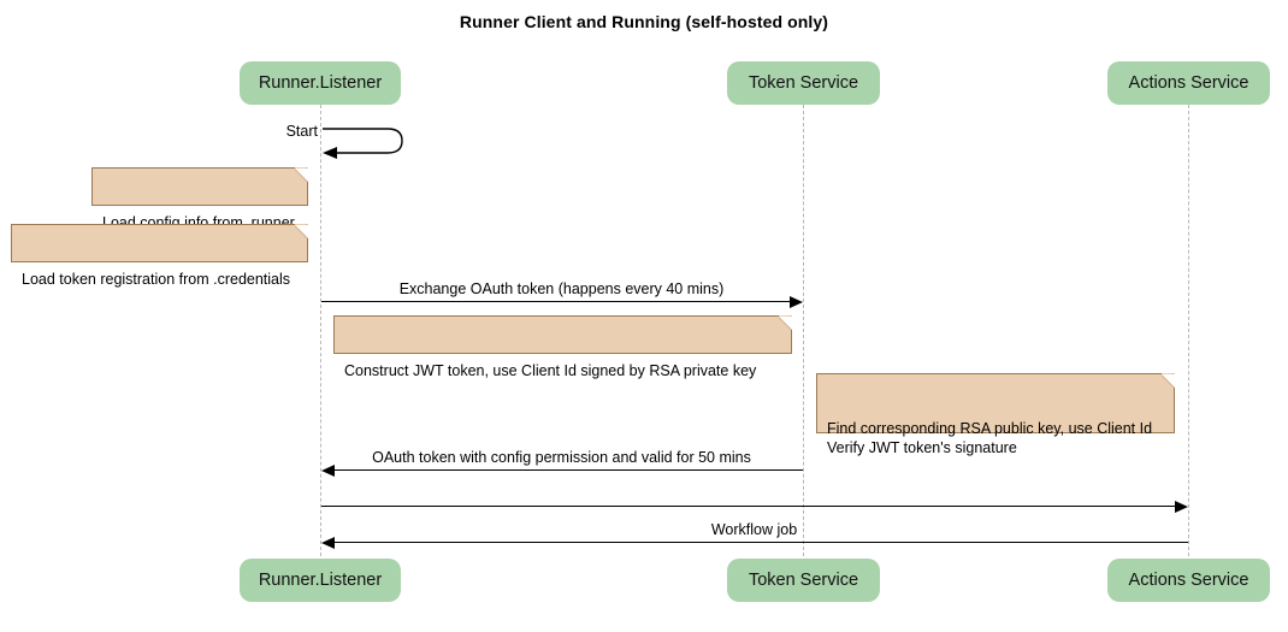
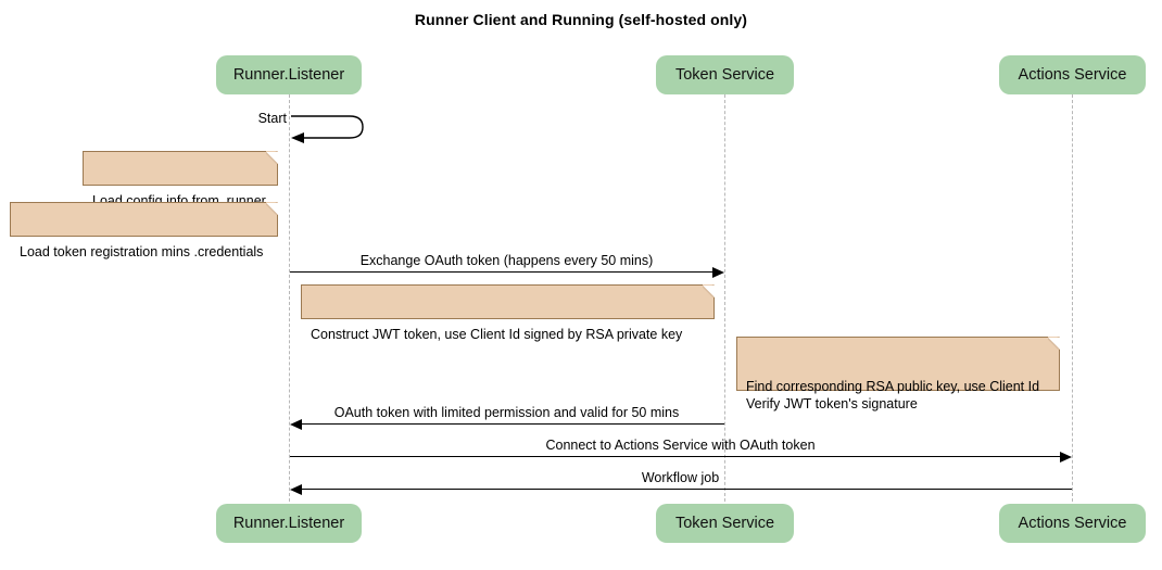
  Runner Client and Running (self-hosted only)
  Runner.Listener
  Token Service
  Actions Service
  Start
  Load config info from .runner
- Load token registration from .credentials
+ Load token registration mins .credentials
- Exchange OAuth token (happens every 40 mins)
+ Exchange OAuth token (happens every 50 mins)
  Construct JWT token, use Client Id signed by RSA private key
  Find corresponding RSA public key, use Client Id
  Verify JWT token's signature
- OAuth token with config permission and valid for 50 mins
+ OAuth token with limited permission and valid for 50 mins
+ Connect to Actions Service with OAuth token
  Workflow job
  Runner.Listener
  Token Service
  Actions Service
